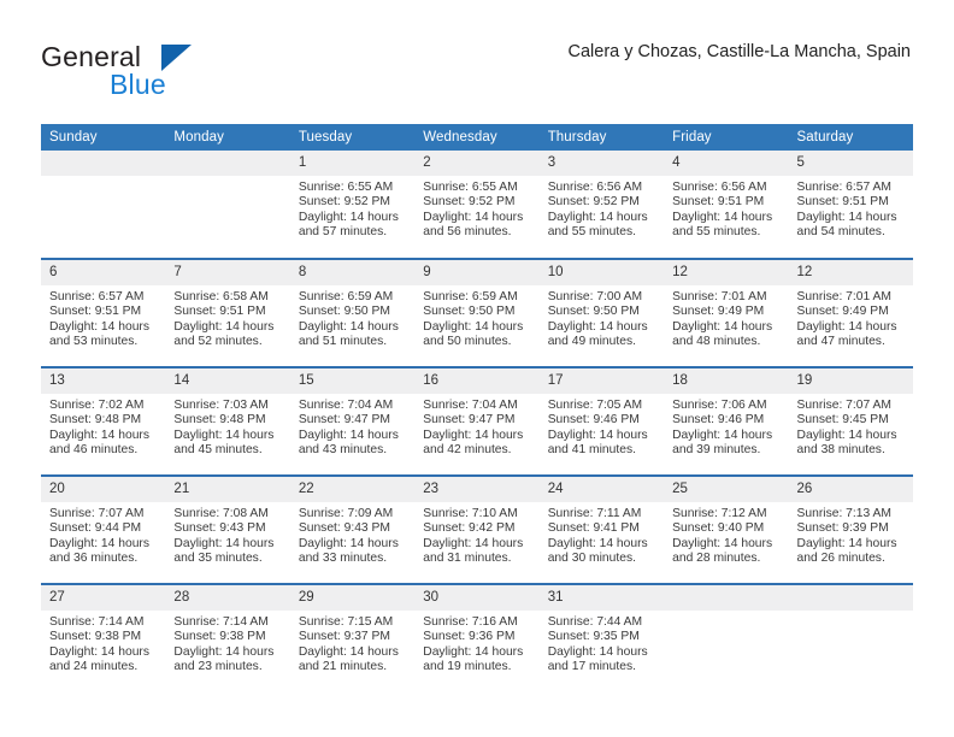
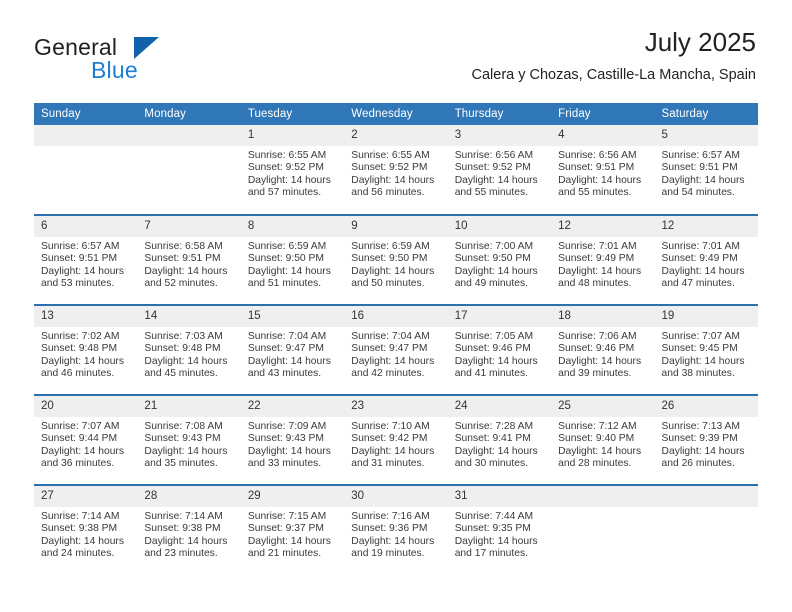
  General
  Blue
+ July 2025
  Calera y Chozas, Castille-La Mancha, Spain
  Sunday	Monday	Tuesday	Wednesday	Thursday	Friday	Saturday
  		1 Sunrise: 6:55 AM Sunset: 9:52 PM Daylight: 14 hours and 57 minutes.	2 Sunrise: 6:55 AM Sunset: 9:52 PM Daylight: 14 hours and 56 minutes.	3 Sunrise: 6:56 AM Sunset: 9:52 PM Daylight: 14 hours and 55 minutes.	4 Sunrise: 6:56 AM Sunset: 9:51 PM Daylight: 14 hours and 55 minutes.	5 Sunrise: 6:57 AM Sunset: 9:51 PM Daylight: 14 hours and 54 minutes.
  6 Sunrise: 6:57 AM Sunset: 9:51 PM Daylight: 14 hours and 53 minutes.	7 Sunrise: 6:58 AM Sunset: 9:51 PM Daylight: 14 hours and 52 minutes.	8 Sunrise: 6:59 AM Sunset: 9:50 PM Daylight: 14 hours and 51 minutes.	9 Sunrise: 6:59 AM Sunset: 9:50 PM Daylight: 14 hours and 50 minutes.	10 Sunrise: 7:00 AM Sunset: 9:50 PM Daylight: 14 hours and 49 minutes.	12 Sunrise: 7:01 AM Sunset: 9:49 PM Daylight: 14 hours and 48 minutes.	12 Sunrise: 7:01 AM Sunset: 9:49 PM Daylight: 14 hours and 47 minutes.
  13 Sunrise: 7:02 AM Sunset: 9:48 PM Daylight: 14 hours and 46 minutes.	14 Sunrise: 7:03 AM Sunset: 9:48 PM Daylight: 14 hours and 45 minutes.	15 Sunrise: 7:04 AM Sunset: 9:47 PM Daylight: 14 hours and 43 minutes.	16 Sunrise: 7:04 AM Sunset: 9:47 PM Daylight: 14 hours and 42 minutes.	17 Sunrise: 7:05 AM Sunset: 9:46 PM Daylight: 14 hours and 41 minutes.	18 Sunrise: 7:06 AM Sunset: 9:46 PM Daylight: 14 hours and 39 minutes.	19 Sunrise: 7:07 AM Sunset: 9:45 PM Daylight: 14 hours and 38 minutes.
- 20 Sunrise: 7:07 AM Sunset: 9:44 PM Daylight: 14 hours and 36 minutes.	21 Sunrise: 7:08 AM Sunset: 9:43 PM Daylight: 14 hours and 35 minutes.	22 Sunrise: 7:09 AM Sunset: 9:43 PM Daylight: 14 hours and 33 minutes.	23 Sunrise: 7:10 AM Sunset: 9:42 PM Daylight: 14 hours and 31 minutes.	24 Sunrise: 7:11 AM Sunset: 9:41 PM Daylight: 14 hours and 30 minutes.	25 Sunrise: 7:12 AM Sunset: 9:40 PM Daylight: 14 hours and 28 minutes.	26 Sunrise: 7:13 AM Sunset: 9:39 PM Daylight: 14 hours and 26 minutes.
+ 20 Sunrise: 7:07 AM Sunset: 9:44 PM Daylight: 14 hours and 36 minutes.	21 Sunrise: 7:08 AM Sunset: 9:43 PM Daylight: 14 hours and 35 minutes.	22 Sunrise: 7:09 AM Sunset: 9:43 PM Daylight: 14 hours and 33 minutes.	23 Sunrise: 7:10 AM Sunset: 9:42 PM Daylight: 14 hours and 31 minutes.	24 Sunrise: 7:28 AM Sunset: 9:41 PM Daylight: 14 hours and 30 minutes.	25 Sunrise: 7:12 AM Sunset: 9:40 PM Daylight: 14 hours and 28 minutes.	26 Sunrise: 7:13 AM Sunset: 9:39 PM Daylight: 14 hours and 26 minutes.
  27 Sunrise: 7:14 AM Sunset: 9:38 PM Daylight: 14 hours and 24 minutes.	28 Sunrise: 7:14 AM Sunset: 9:38 PM Daylight: 14 hours and 23 minutes.	29 Sunrise: 7:15 AM Sunset: 9:37 PM Daylight: 14 hours and 21 minutes.	30 Sunrise: 7:16 AM Sunset: 9:36 PM Daylight: 14 hours and 19 minutes.	31 Sunrise: 7:44 AM Sunset: 9:35 PM Daylight: 14 hours and 17 minutes.
